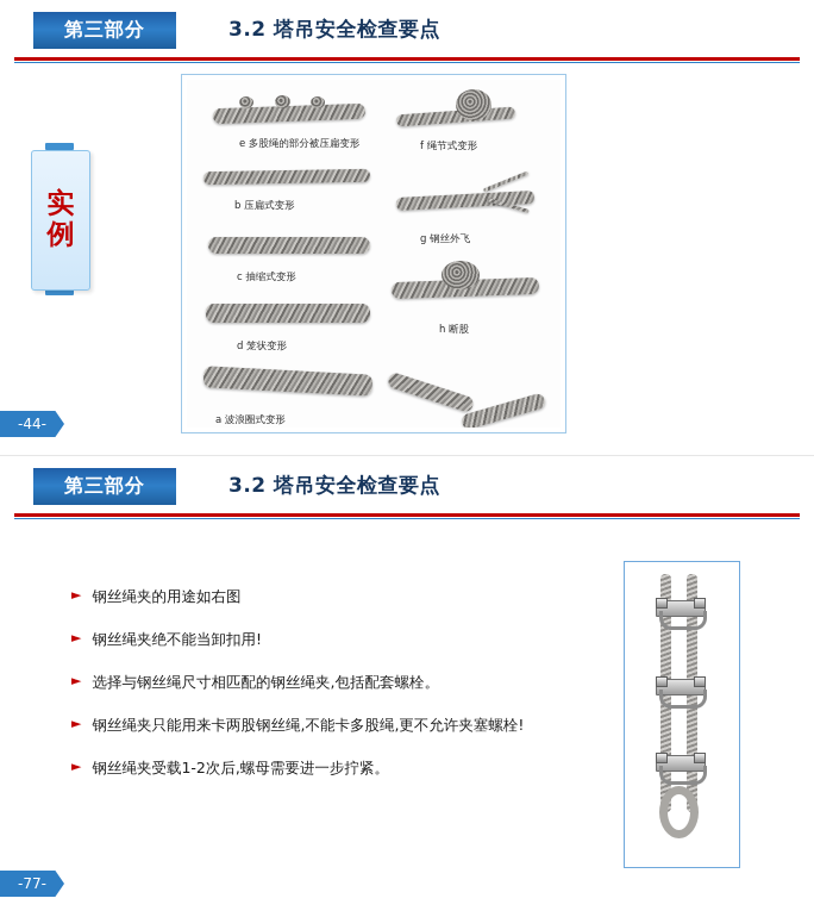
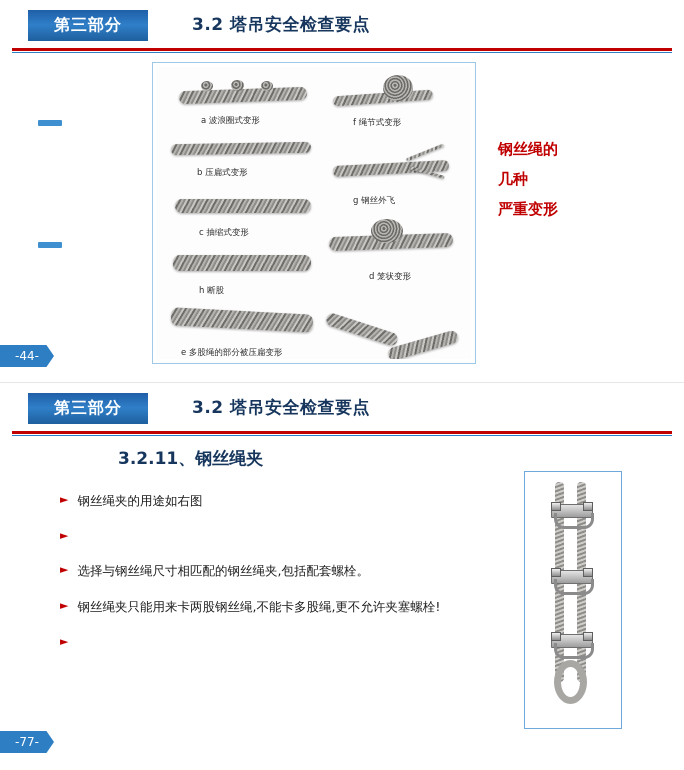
  第三部分
  3.2 塔吊安全检查要点
- 实
- 例
- e 多股绳的部分被压扁变形
+ a 波浪圈式变形
  b 压扁式变形
  c 抽缩式变形
- d 笼状变形
+ h 断股
- a 波浪圈式变形
+ e 多股绳的部分被压扁变形
  f 绳节式变形
  g 钢丝外飞
- h 断股
+ d 笼状变形
+ 钢丝绳的
+ 几种
+ 严重变形
  -44-
  第三部分
  3.2 塔吊安全检查要点
+ 3.2.11、钢丝绳夹
  ►
  钢丝绳夹的用途如右图
  ►
- 钢丝绳夹绝不能当卸扣用!
  ►
  选择与钢丝绳尺寸相匹配的钢丝绳夹,包括配套螺栓。
  ►
  钢丝绳夹只能用来卡两股钢丝绳,不能卡多股绳,更不允许夹塞螺栓!
  ►
- 钢丝绳夹受载1-2次后,螺母需要进一步拧紧。
  -77-
